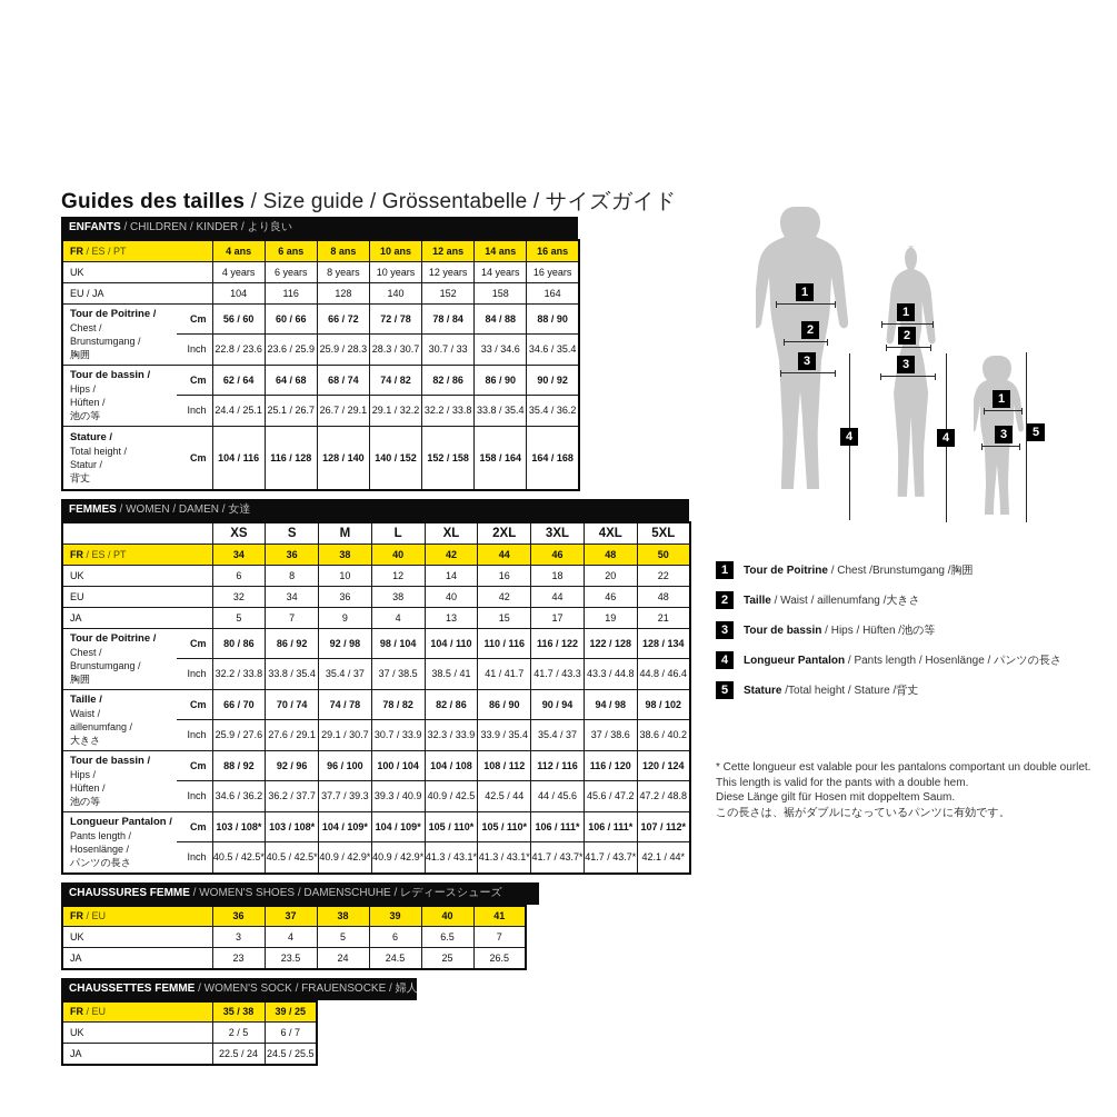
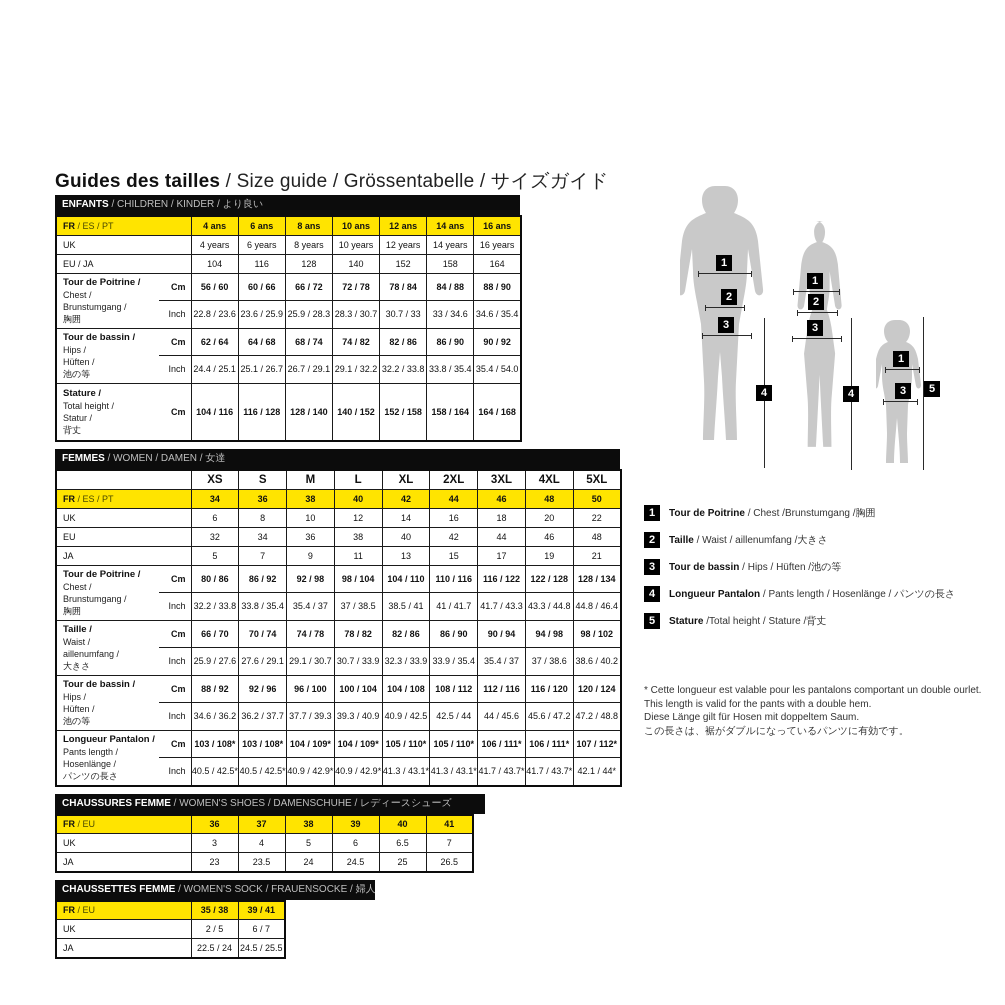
  Guides des tailles / Size guide / Grössentabelle / サイズガイド
  ENFANTS / CHILDREN / KINDER / より良い
  FR / ES / PT	4 ans	6 ans	8 ans	10 ans	12 ans	14 ans	16 ans
  UK	4 years	6 years	8 years	10 years	12 years	14 years	16 years
  EU / JA	104	116	128	140	152	158	164
  Tour de Poitrine /Chest /Brunstumgang /胸囲	Cm	56 / 60	60 / 66	66 / 72	72 / 78	78 / 84	84 / 88	88 / 90
  Inch	22.8 / 23.6	23.6 / 25.9	25.9 / 28.3	28.3 / 30.7	30.7 / 33	33 / 34.6	34.6 / 35.4
  Tour de bassin /Hips /Hüften /池の等	Cm	62 / 64	64 / 68	68 / 74	74 / 82	82 / 86	86 / 90	90 / 92
- Inch	24.4 / 25.1	25.1 / 26.7	26.7 / 29.1	29.1 / 32.2	32.2 / 33.8	33.8 / 35.4	35.4 / 36.2
+ Inch	24.4 / 25.1	25.1 / 26.7	26.7 / 29.1	29.1 / 32.2	32.2 / 33.8	33.8 / 35.4	35.4 / 54.0
  Stature /Total height /Statur /背丈	Cm	104 / 116	116 / 128	128 / 140	140 / 152	152 / 158	158 / 164	164 / 168
  FEMMES / WOMEN / DAMEN / 女達
  	XS	S	M	L	XL	2XL	3XL	4XL	5XL
  FR / ES / PT	34	36	38	40	42	44	46	48	50
  UK	6	8	10	12	14	16	18	20	22
  EU	32	34	36	38	40	42	44	46	48
- JA	5	7	9	4	13	15	17	19	21
+ JA	5	7	9	11	13	15	17	19	21
  Tour de Poitrine /Chest /Brunstumgang /胸囲	Cm	80 / 86	86 / 92	92 / 98	98 / 104	104 / 110	110 / 116	116 / 122	122 / 128	128 / 134
  Inch	32.2 / 33.8	33.8 / 35.4	35.4 / 37	37 / 38.5	38.5 / 41	41 / 41.7	41.7 / 43.3	43.3 / 44.8	44.8 / 46.4
  Taille /Waist /aillenumfang /大きさ	Cm	66 / 70	70 / 74	74 / 78	78 / 82	82 / 86	86 / 90	90 / 94	94 / 98	98 / 102
  Inch	25.9 / 27.6	27.6 / 29.1	29.1 / 30.7	30.7 / 33.9	32.3 / 33.9	33.9 / 35.4	35.4 / 37	37 / 38.6	38.6 / 40.2
  Tour de bassin /Hips /Hüften /池の等	Cm	88 / 92	92 / 96	96 / 100	100 / 104	104 / 108	108 / 112	112 / 116	116 / 120	120 / 124
  Inch	34.6 / 36.2	36.2 / 37.7	37.7 / 39.3	39.3 / 40.9	40.9 / 42.5	42.5 / 44	44 / 45.6	45.6 / 47.2	47.2 / 48.8
  Longueur Pantalon /Pants length /Hosenlänge /パンツの長さ	Cm	103 / 108*	103 / 108*	104 / 109*	104 / 109*	105 / 110*	105 / 110*	106 / 111*	106 / 111*	107 / 112*
  Inch	40.5 / 42.5*	40.5 / 42.5*	40.9 / 42.9*	40.9 / 42.9*	41.3 / 43.1*	41.3 / 43.1*	41.7 / 43.7*	41.7 / 43.7*	42.1 / 44*
  CHAUSSURES FEMME / WOMEN'S SHOES / DAMENSCHUHE / レディースシューズ
  FR / EU	36	37	38	39	40	41
  UK	3	4	5	6	6.5	7
  JA	23	23.5	24	24.5	25	26.5
  CHAUSSETTES FEMME / WOMEN'S SOCK / FRAUENSOCKE / 婦人
- FR / EU	35 / 38	39 / 25
+ FR / EU	35 / 38	39 / 41
  UK	2 / 5	6 / 7
  JA	22.5 / 24	24.5 / 25.5
  1
  2
  3
  4
  1
  2
  3
  4
  1
  3
  5
  1
  Tour de Poitrine / Chest /Brunstumgang /胸囲
  2
  Taille / Waist / aillenumfang /大きさ
  3
  Tour de bassin / Hips / Hüften /池の等
  4
  Longueur Pantalon / Pants length / Hosenlänge / パンツの長さ
  5
  Stature /Total height / Stature /背丈
  * Cette longueur est valable pour les pantalons comportant un double ourlet.
  This length is valid for the pants with a double hem.
  Diese Länge gilt für Hosen mit doppeltem Saum.
  この長さは、裾がダブルになっているパンツに有効です。
